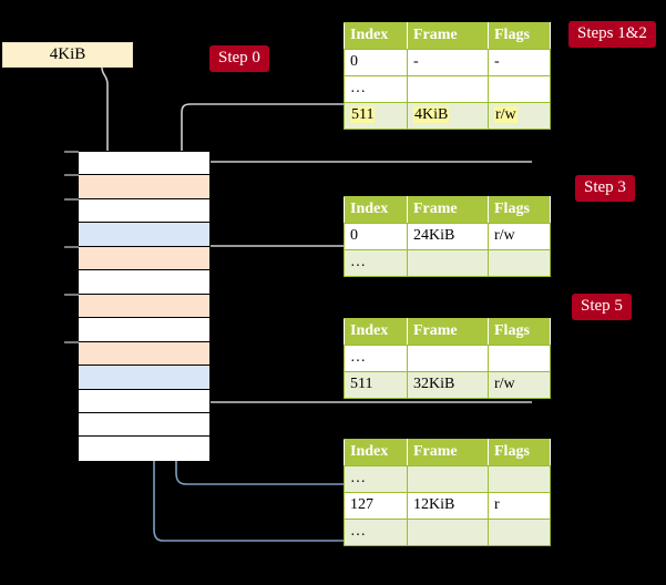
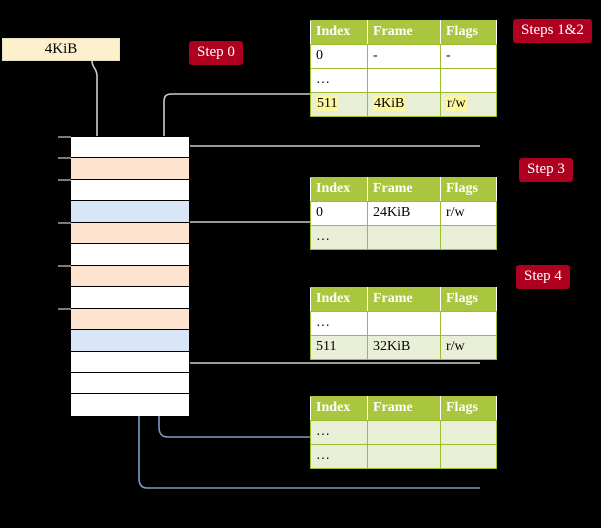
  4KiB
  Step 0
  Steps 1&2
  Step 3
- Step 5
+ Step 4
  Index	Frame	Flags
  0	-	-
  …
  511	4KiB	r/w
  Index	Frame	Flags
  0	24KiB	r/w
  …
  Index	Frame	Flags
  …
  511	32KiB	r/w
  Index	Frame	Flags
  …
- 127	12KiB	r
  …
